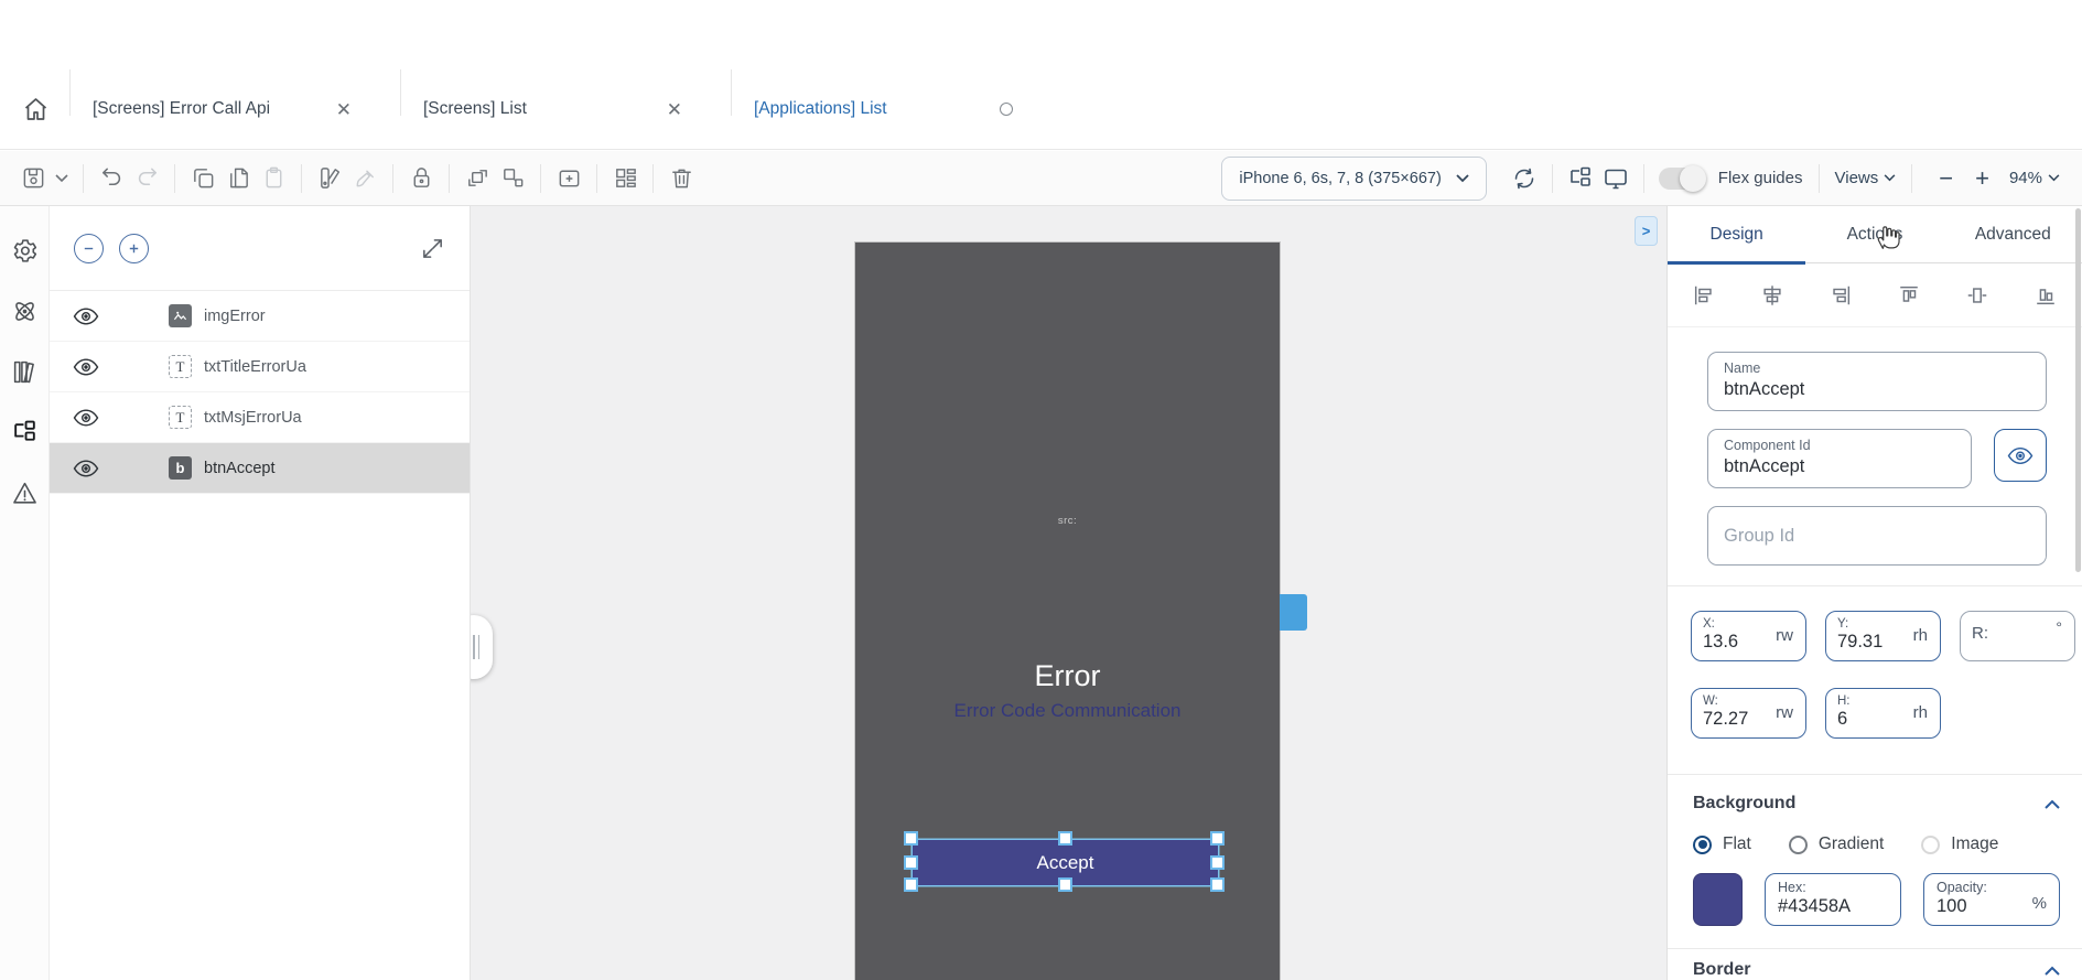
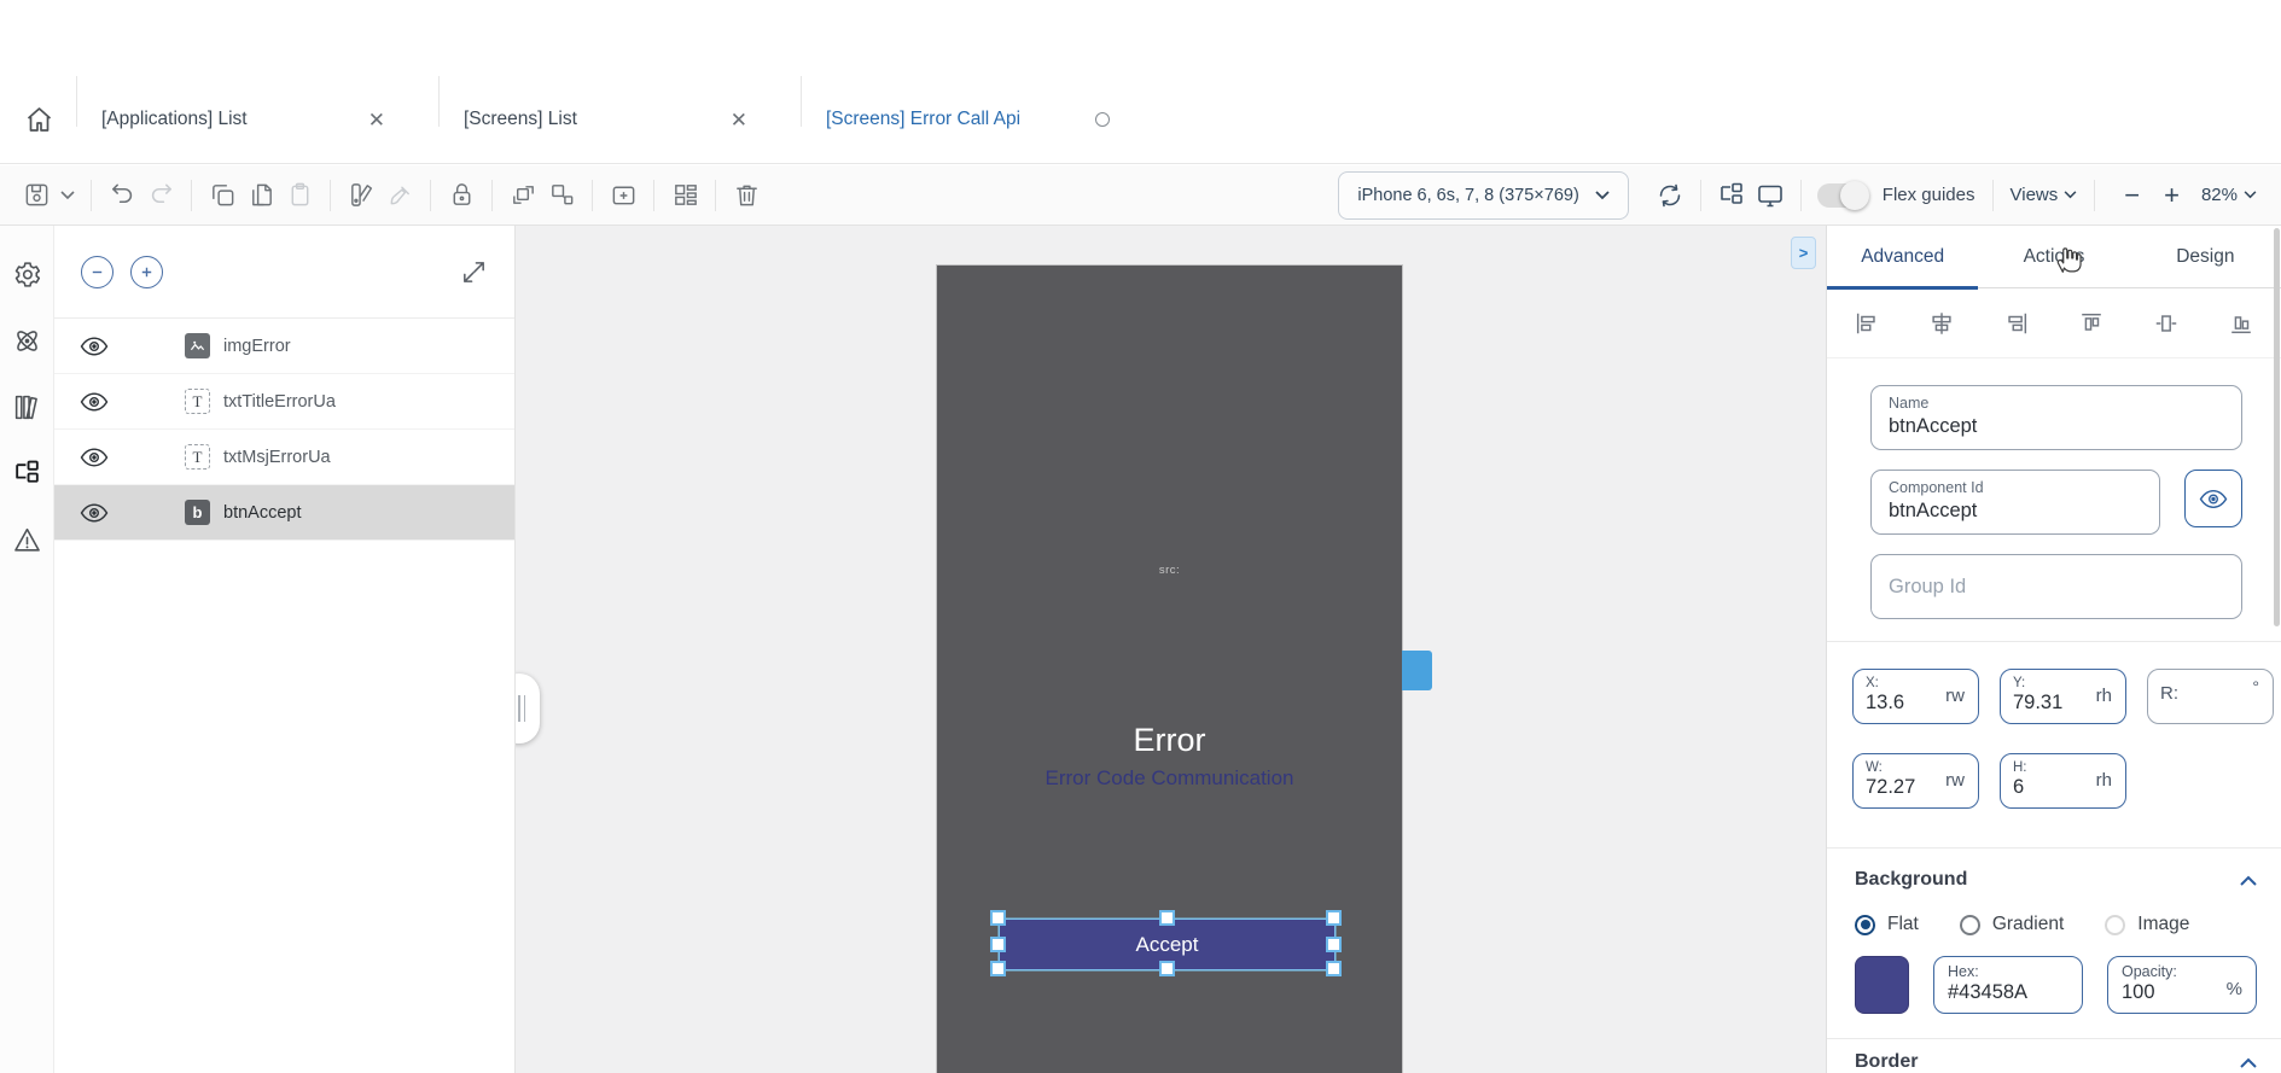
- [Screens] Error Call Api
+ [Applications] List
  ✕
  [Screens] List
  ✕
- [Applications] List
+ [Screens] Error Call Api
- iPhone 6, 6s, 7, 8 (375×667)
+ iPhone 6, 6s, 7, 8 (375×769)
  Flex guides
  Views
  −
  +
- 94%
+ 82%
  imgError
  T
  txtTitleErrorUa
  T
  txtMsjErrorUa
  b
  btnAccept
  src:
  Error
  Error Code Communication
  Accept
  >
- Design
+ Advanced
  Actio
- Advanced
+ Design
  Name
  btnAccept
  Component Id
  btnAccept
  Group Id
  X:
  13.6
  rw
  Y:
  79.31
  rh
  R:
  °
  W:
  72.27
  rw
  H:
  6
  rh
  Background
  Flat
  Gradient
  Image
  Hex:
  #43458A
  Opacity:
  100
  %
  Border
